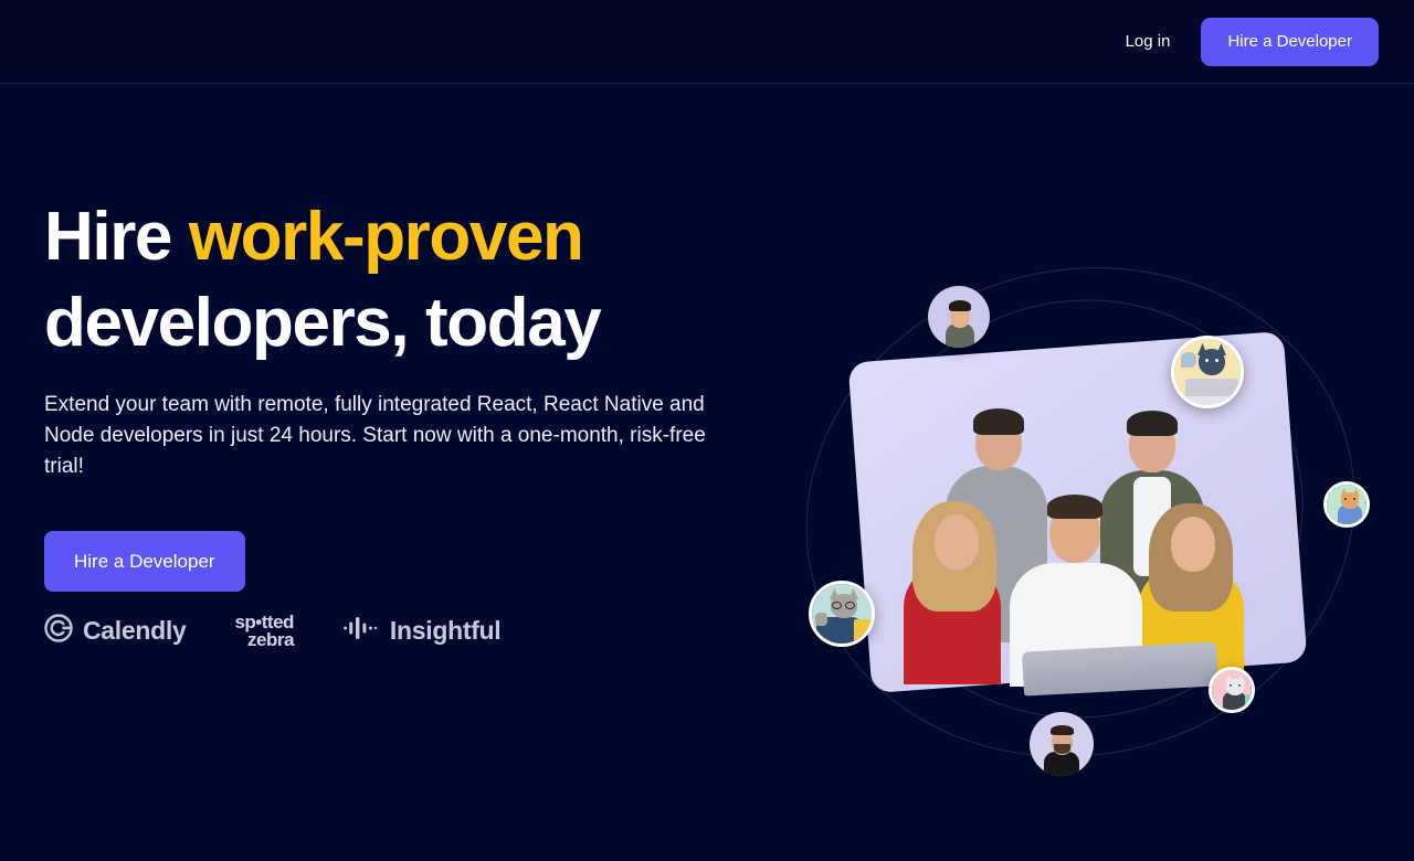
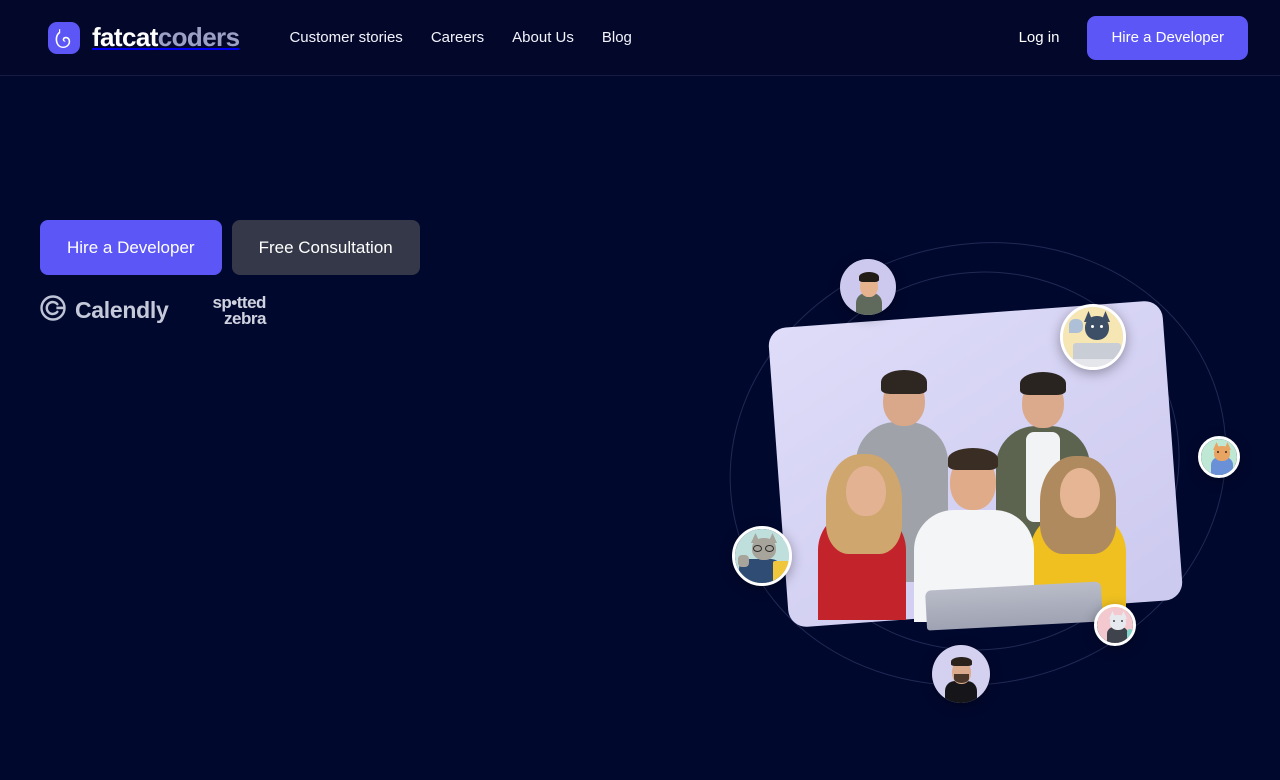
+ fatcatcoders
+ Customer stories
+ Careers
+ About Us
+ Blog
  Log in
  Hire a Developer
- Hire work-proven
- developers, today
- Extend your team with remote, fully integrated React, React Native and Node developers in just 24 hours. Start now with a one-month, risk-free trial!
  Hire a Developer
+ Free Consultation
  Calendly
  sp•tted
  zebra
- Insightful
